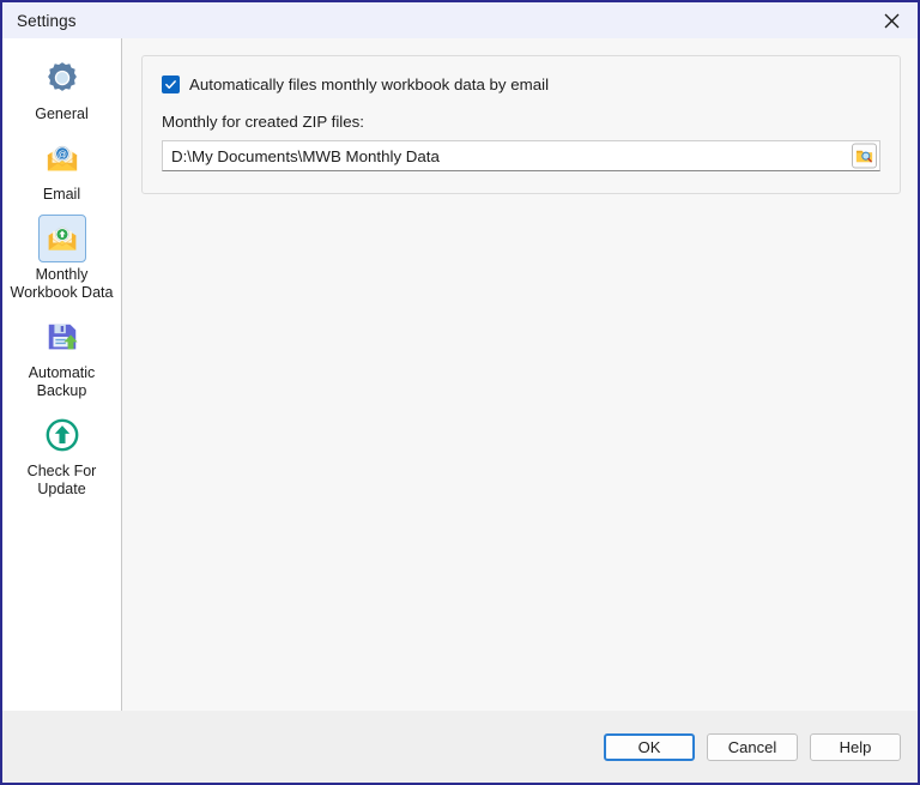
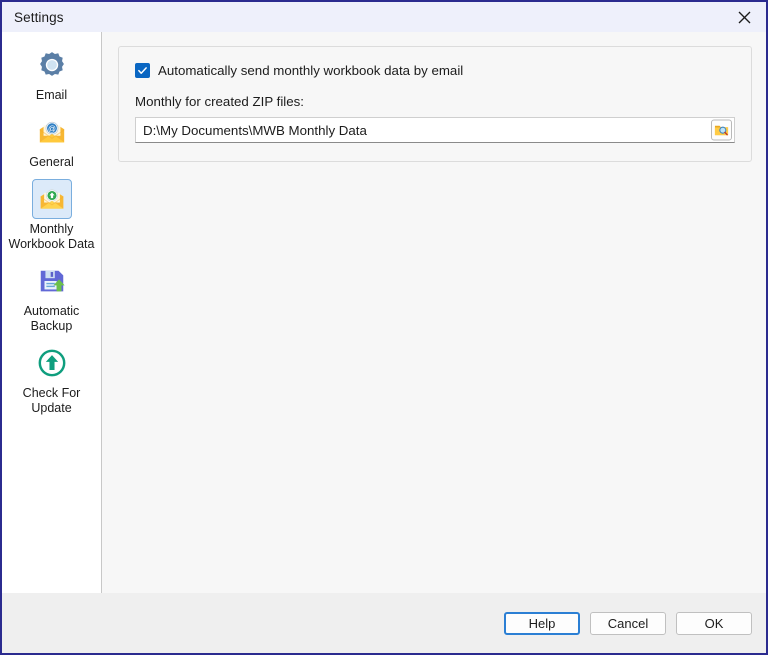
  Settings
- General
+ Email
  @
- Email
+ General
  Monthly Workbook Data
  Automatic Backup
  Check For Update
- Automatically files monthly workbook data by email
+ Automatically send monthly workbook data by email
  Monthly for created ZIP files:
  D:\My Documents\MWB Monthly Data
- OK
+ Help
  Cancel
- Help
+ OK
